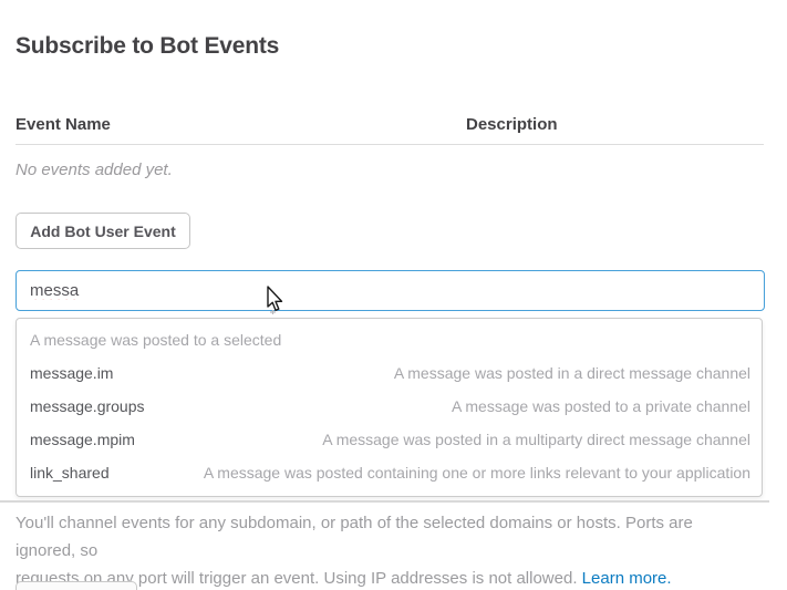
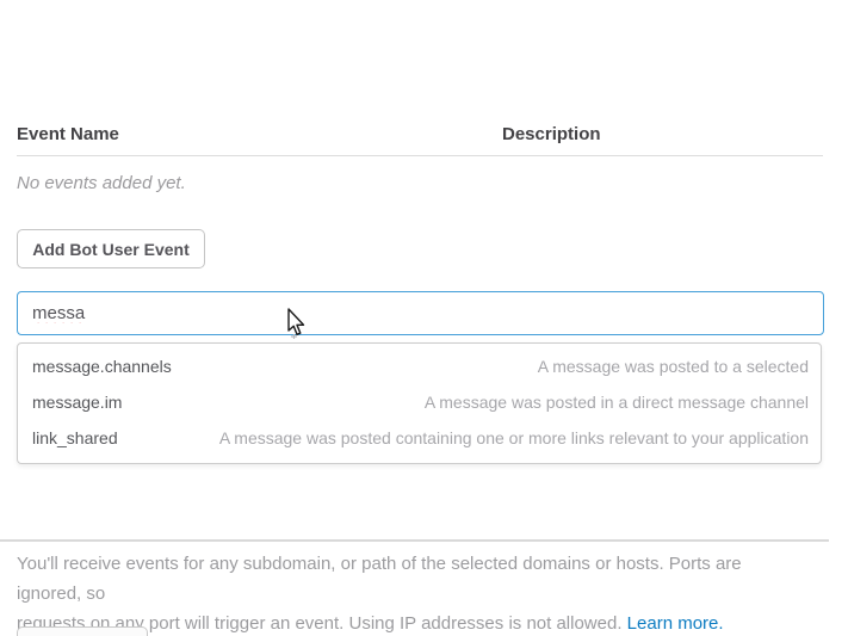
- Subscribe to Bot Events
  Event Name
  Description
  No events added yet.
  Add Bot User Event
  messa
+ message.channels
  A message was posted to a selected
  message.im
  A message was posted in a direct message channel
- message.groups
- A message was posted to a private channel
- message.mpim
- A message was posted in a multiparty direct message channel
  link_shared
  A message was posted containing one or more links relevant to your application
- You'll channel events for any subdomain, or path of the selected domains or hosts. Ports are ignored, so
+ You'll receive events for any subdomain, or path of the selected domains or hosts. Ports are ignored, so
  requests on any port will trigger an event. Using IP addresses is not allowed. Learn more.
